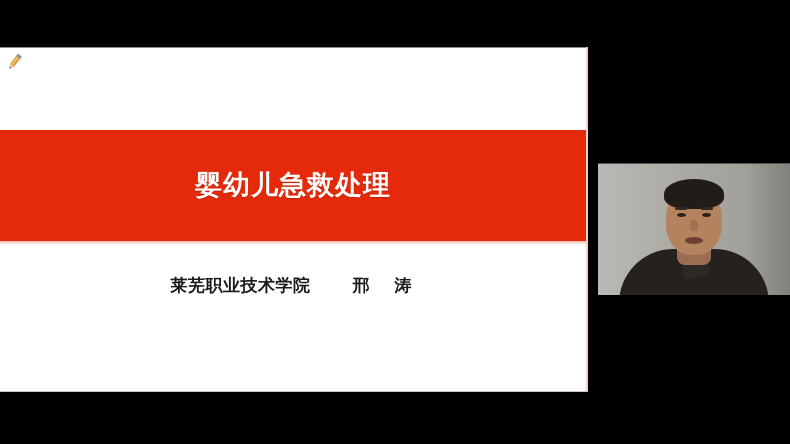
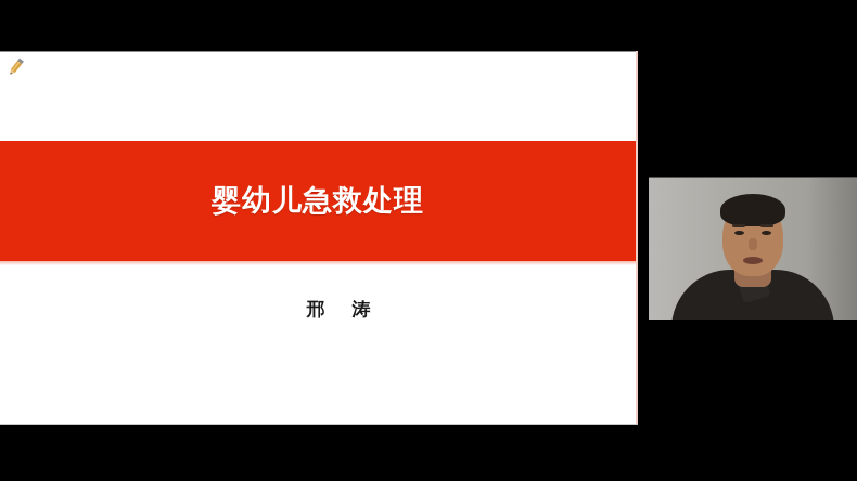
  婴幼儿急救处理
- 莱芜职业技术学院
  邢 涛
